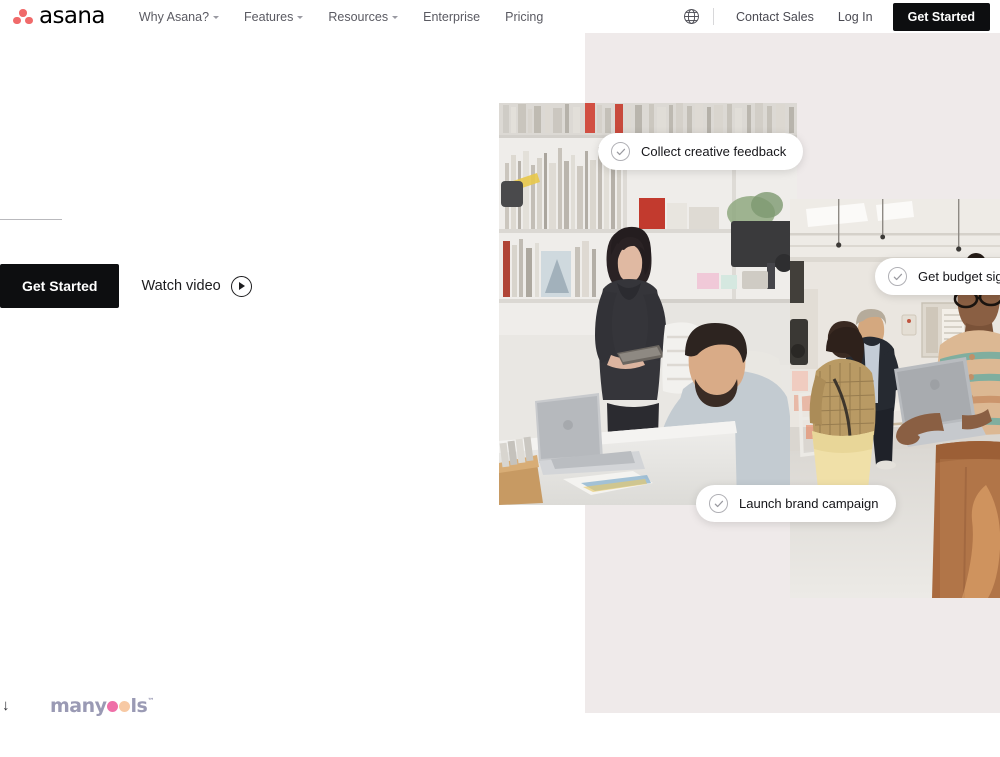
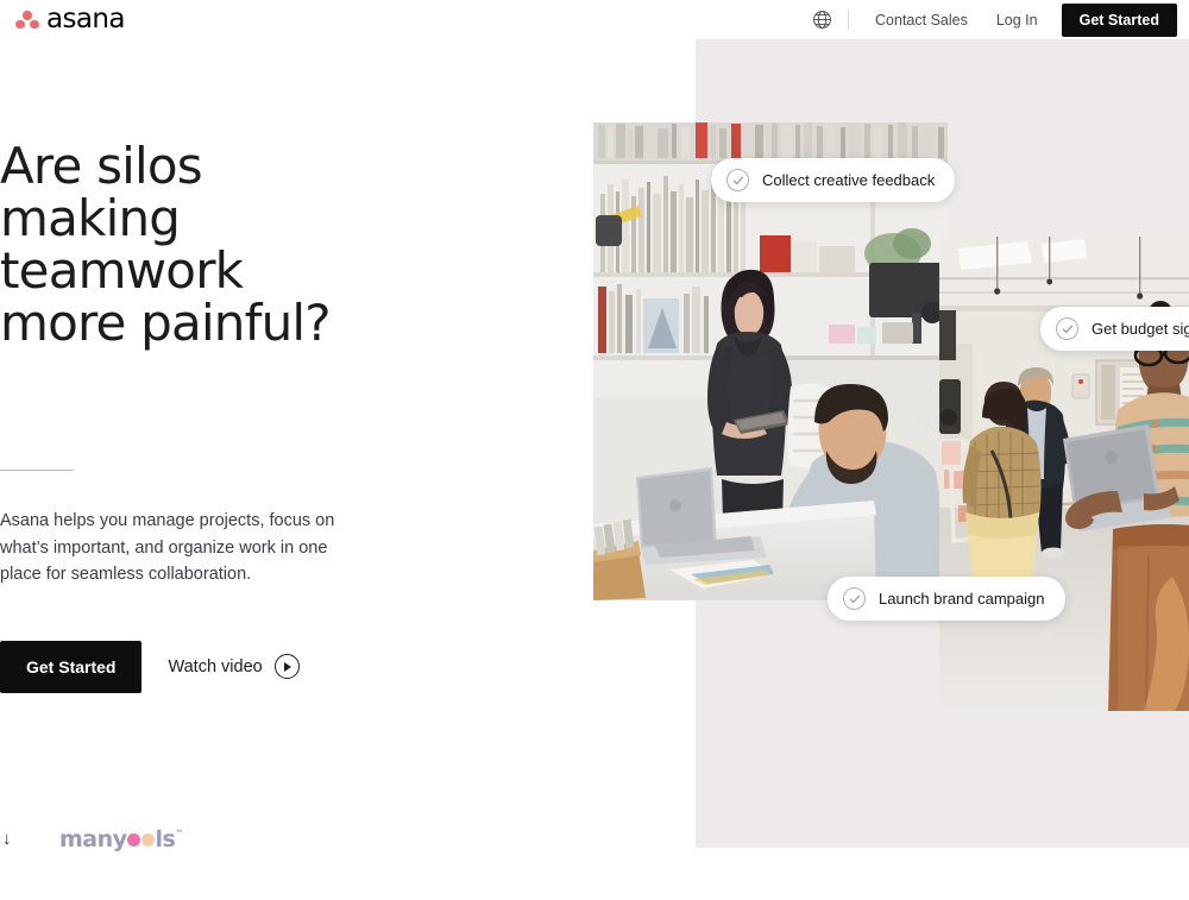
  asana
- Why Asana?
- Features
- Resources
- Enterprise
- Pricing
  Contact Sales
  Log In
  Get Started
+ Are silos making teamwork more painful?
+ Asana helps you manage projects, focus on what’s important, and organize work in one place for seamless collaboration.
  Get Started
  Watch video
  Collect creative feedback
  Get budget sig
  Launch brand campaign
  ↓
  many
  ls
  ™
